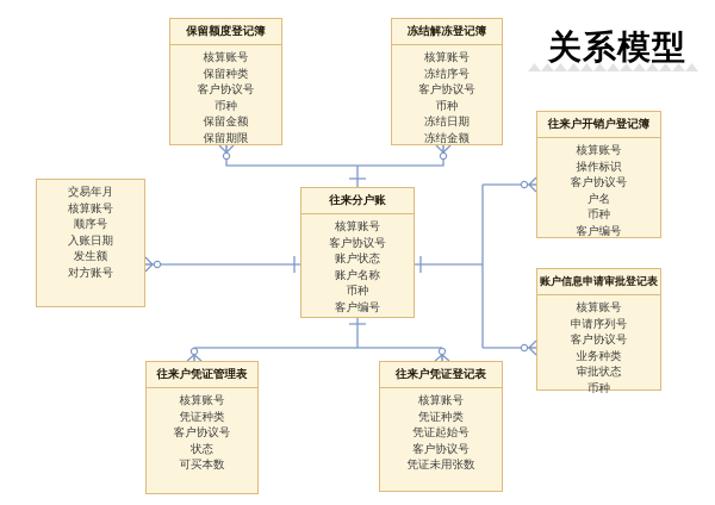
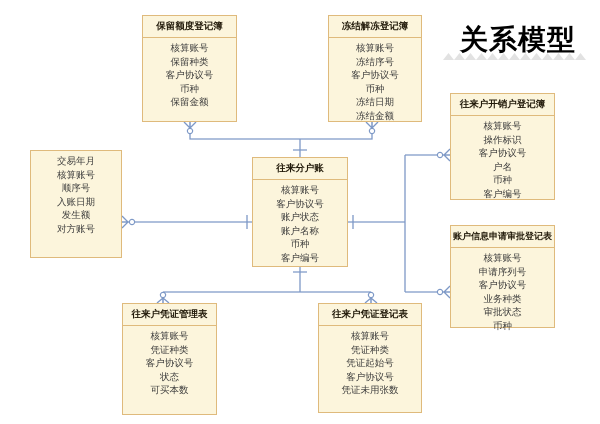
  关系模型
  保留额度登记簿
  核算账号
  保留种类
  客户协议号
  币种
  保留金额
- 保留期限
  冻结解冻登记簿
  核算账号
  冻结序号
  客户协议号
  币种
  冻结日期
  冻结金额
  往来户开销户登记簿
  核算账号
  操作标识
  客户协议号
  户名
  币种
  客户编号
  交易年月
  核算账号
  顺序号
  入账日期
  发生额
  对方账号
  往来分户账
  核算账号
  客户协议号
  账户状态
  账户名称
  币种
  客户编号
  账户信息申请审批登记表
  核算账号
  申请序列号
  客户协议号
  业务种类
  审批状态
  币种
  往来户凭证管理表
  核算账号
  凭证种类
  客户协议号
  状态
  可买本数
  往来户凭证登记表
  核算账号
  凭证种类
  凭证起始号
  客户协议号
  凭证未用张数
